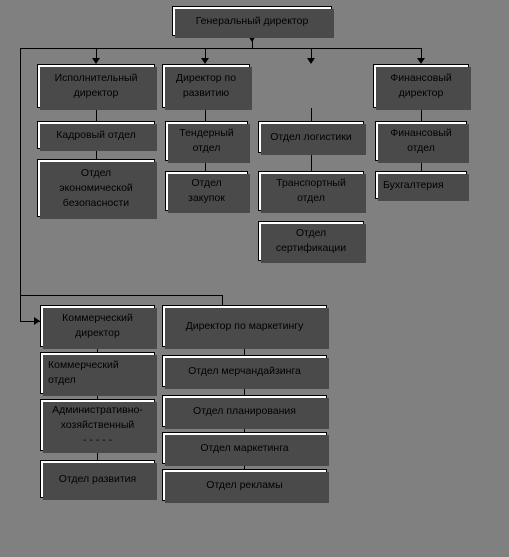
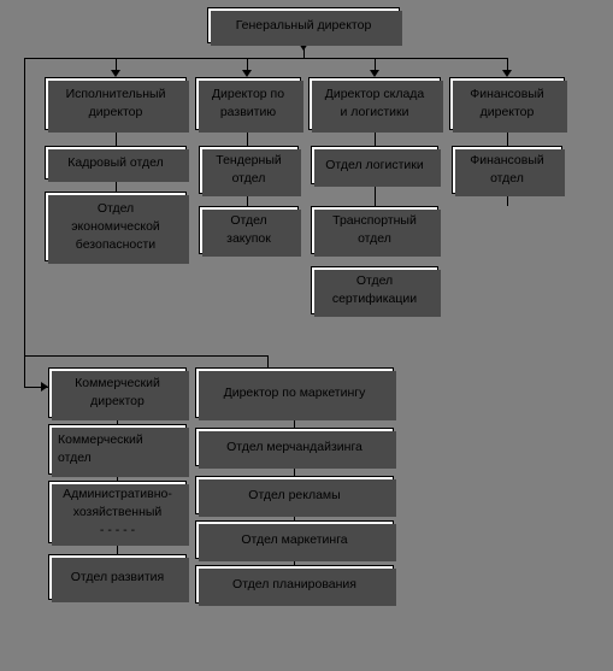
  Генеральный директор
  Исполнительный
  директор
  Директор по
  развитию
+ Директор склада
+ и логистики
  Финансовый
  директор
  Кадровый отдел
  Отдел
  экономической
  безопасности
  Тендерный
  отдел
  Отдел
  закупок
  Отдел логистики
  Транспортный
  отдел
  Отдел
  сертификации
  Финансовый
  отдел
- Бухгалтерия
  Коммерческий
  директор
  Директор по маркетингу
  Коммерческий
  отдел
  Административно-
  хозяйственный
  - - - - -
  Отдел развития
  Отдел мерчандайзинга
- Отдел планирования
+ Отдел рекламы
  Отдел маркетинга
- Отдел рекламы
+ Отдел планирования
